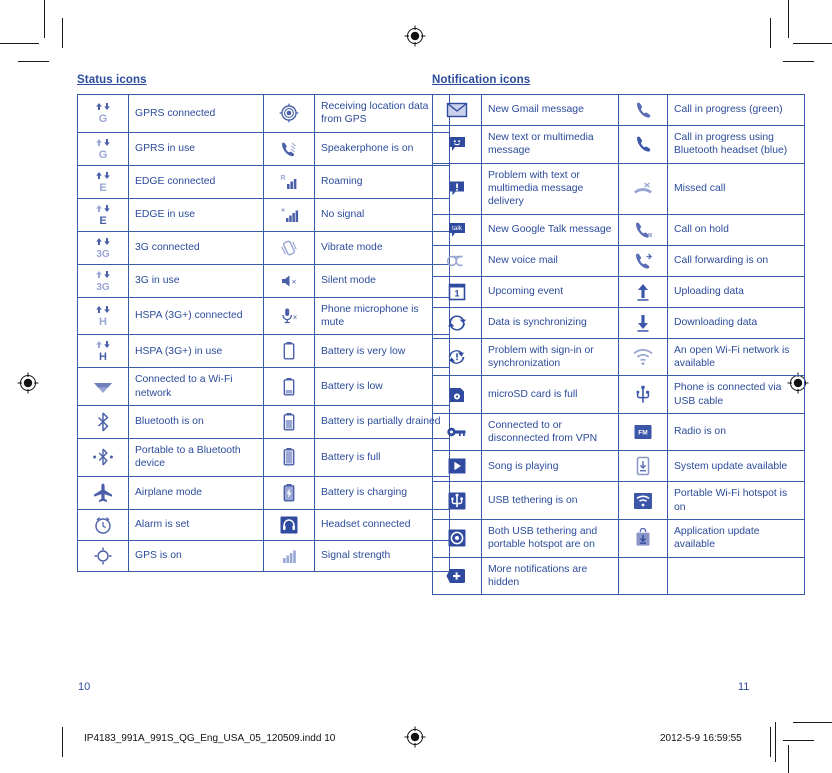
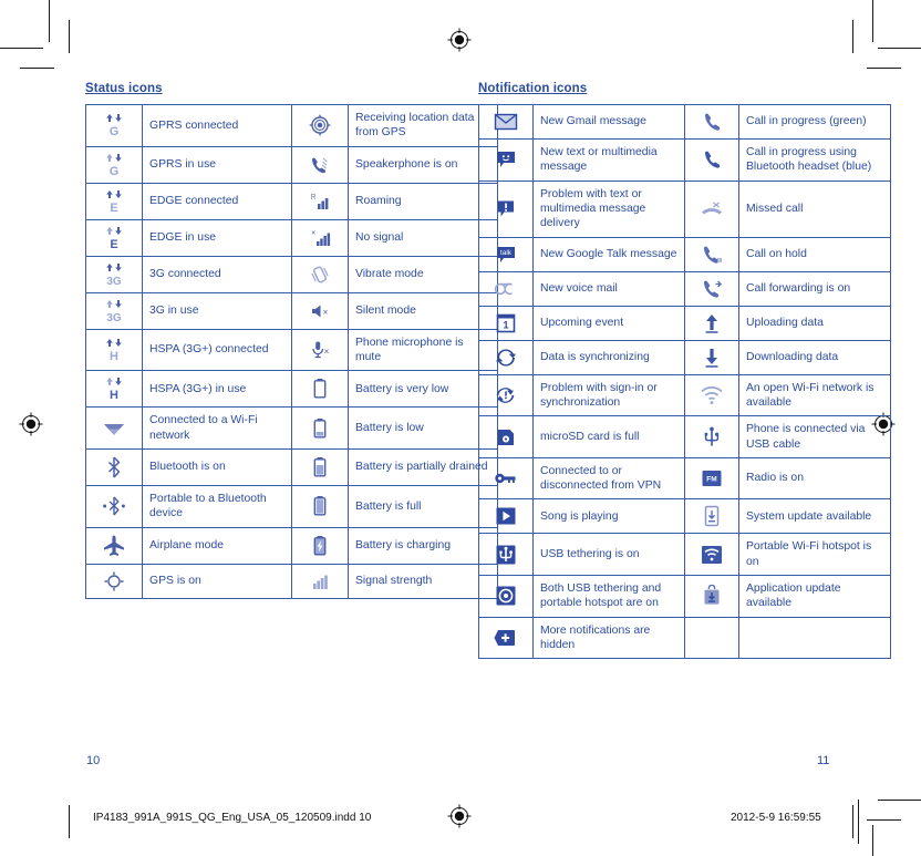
  Status icons
  G	GPRS connected		Receiving location data from GPS
  G	GPRS in use		Speakerphone is on
  E	EDGE connected		Roaming
  E	EDGE in use		No signal
  3G	3G connected		Vibrate mode
  3G	3G in use	×	Silent mode
  H	HSPA (3G+) connected	×	Phone microphone is mute
  H	HSPA (3G+) in use		Battery is very low
  	Connected to a Wi-Fi network		Battery is low
  	Bluetooth is on		Battery is partially drained
  	Portable to a Bluetooth device		Battery is full
  	Airplane mode		Battery is charging
- 	Alarm is set		Headset connected
  	GPS is on		Signal strength
  Notification icons
  	New Gmail message		Call in progress (green)
  	New text or multimedia message		Call in progress using Bluetooth headset (blue)
  	Problem with text or multimedia message delivery		Missed call
  	New Google Talk message		Call on hold
  	New voice mail		Call forwarding is on
  1	Upcoming event		Uploading data
  	Data is synchronizing		Downloading data
  	Problem with sign-in or synchronization		An open Wi-Fi network is available
  	microSD card is full		Phone is connected via USB cable
  	Connected to or disconnected from VPN		Radio is on
  	Song is playing		System update available
  	USB tethering is on		Portable Wi-Fi hotspot is on
  	Both USB tethering and portable hotspot are on		Application update available
  	More notifications are hidden
  10
  11
  IP4183_991A_991S_QG_Eng_USA_05_120509.indd 10
  2012-5-9 16:59:55
